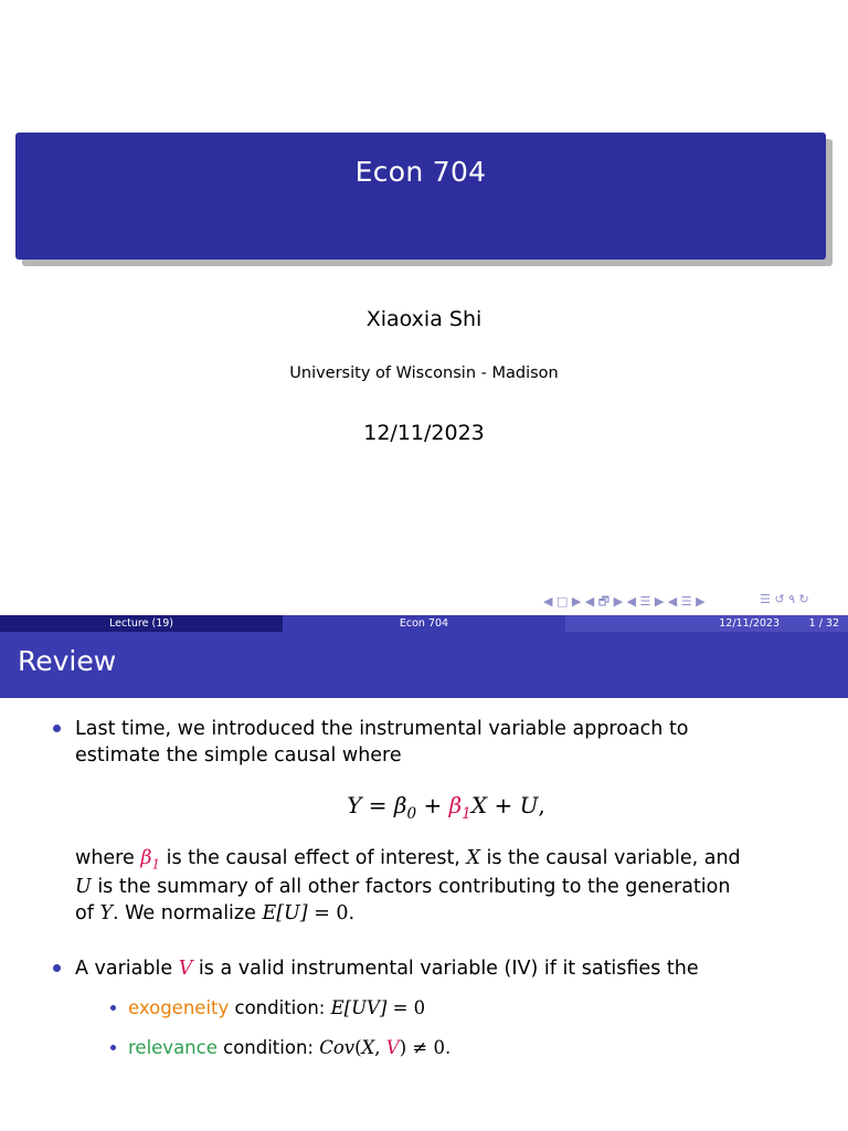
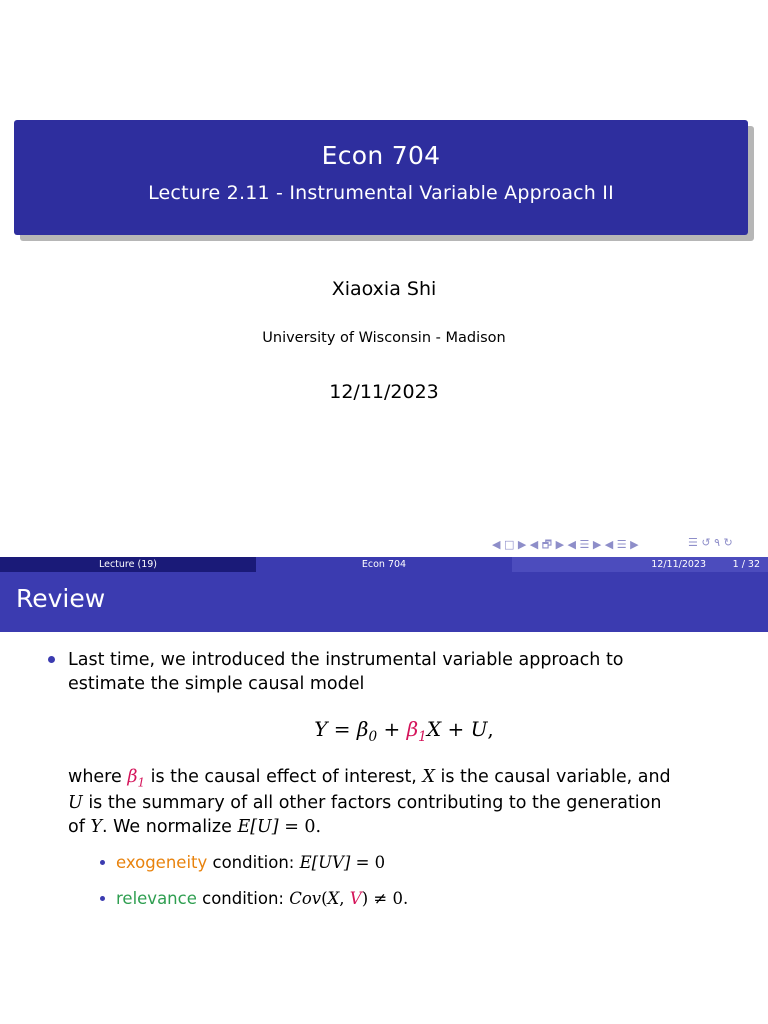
  Econ 704
+ Lecture 2.11 - Instrumental Variable Approach II
  Xiaoxia Shi
  University of Wisconsin - Madison
  12/11/2023
  ◀ □ ▶ ◀ 🗗 ▶ ◀ ☰ ▶ ◀ ☰ ▶
  ☰ ↺ ۹ ↻
  Lecture (19)
  Econ 704
  12/11/2023
  1 / 32
  Review
  Last time, we introduced the instrumental variable approach to
- estimate the simple causal where
+ estimate the simple causal model
  Y = β0 + β1X + U,
  where β1 is the causal effect of interest, X is the causal variable, and
  U is the summary of all other factors contributing to the generation
  of Y. We normalize E[U] = 0.
- A variable V is a valid instrumental variable (IV) if it satisfies the
  exogeneity condition: E[UV] = 0
  relevance condition: Cov(X, V) ≠ 0.
